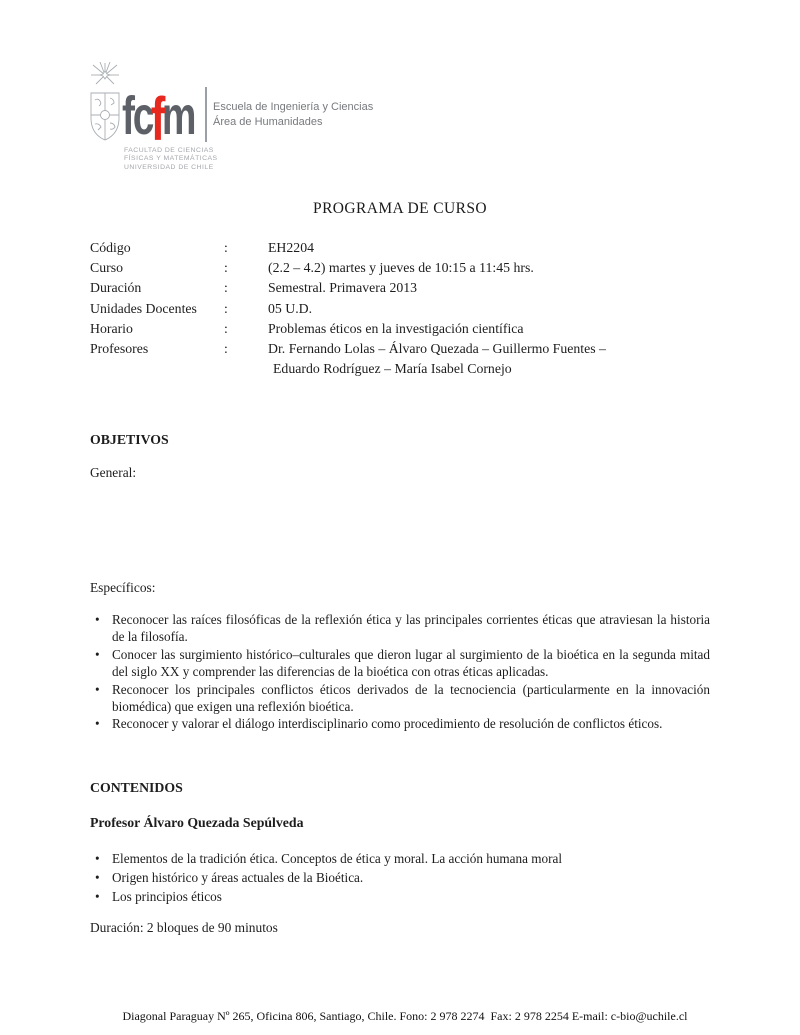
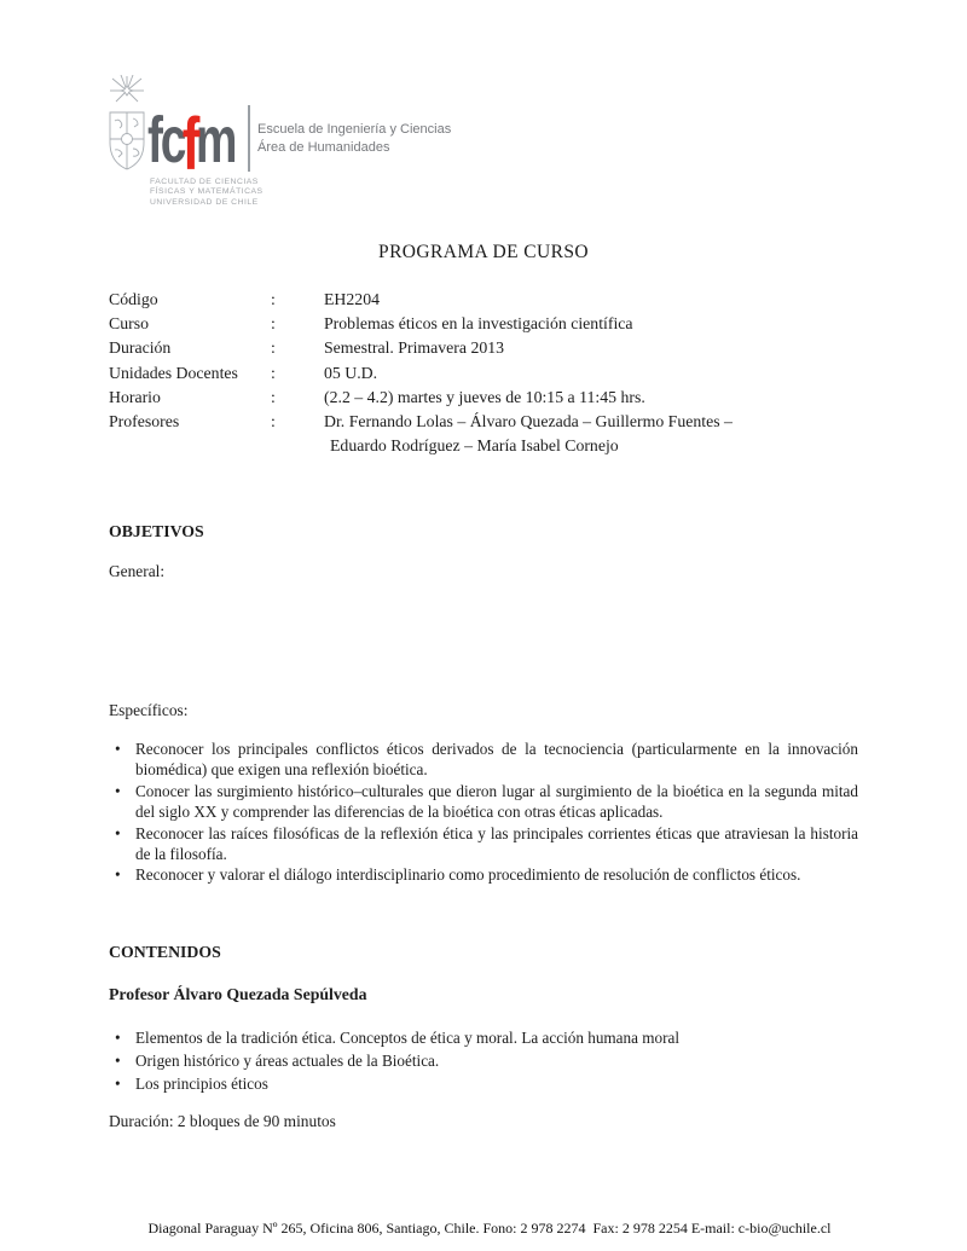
  fcfm
  Escuela de Ingeniería y Ciencias
  Área de Humanidades
  PROGRAMA DE CURSO
  Código
  :
  EH2204
  Curso
  :
- (2.2 – 4.2) martes y jueves de 10:15 a 11:45 hrs.
+ Problemas éticos en la investigación científica
  Duración
  :
  Semestral. Primavera 2013
  Unidades Docentes
  :
  05 U.D.
  Horario
  :
- Problemas éticos en la investigación científica
+ (2.2 – 4.2) martes y jueves de 10:15 a 11:45 hrs.
  Profesores
  :
  Dr. Fernando Lolas – Álvaro Quezada – Guillermo Fuentes –
  Eduardo Rodríguez – María Isabel Cornejo
  OBJETIVOS
  General:
  Específicos:
- Reconocer las raíces filosóficas de la reflexión ética y las principales corrientes éticas que atraviesan la historia de la filosofía.
+ Reconocer los principales conflictos éticos derivados de la tecnociencia (particularmente en la innovación biomédica) que exigen una reflexión bioética.
  Conocer las surgimiento histórico–culturales que dieron lugar al surgimiento de la bioética en la segunda mitad del siglo XX y comprender las diferencias de la bioética con otras éticas aplicadas.
- Reconocer los principales conflictos éticos derivados de la tecnociencia (particularmente en la innovación biomédica) que exigen una reflexión bioética.
+ Reconocer las raíces filosóficas de la reflexión ética y las principales corrientes éticas que atraviesan la historia de la filosofía.
  Reconocer y valorar el diálogo interdisciplinario como procedimiento de resolución de conflictos éticos.
  CONTENIDOS
  Profesor Álvaro Quezada Sepúlveda
  Elementos de la tradición ética. Conceptos de ética y moral. La acción humana moral
  Origen histórico y áreas actuales de la Bioética.
  Los principios éticos
  Duración: 2 bloques de 90 minutos
  Diagonal Paraguay Nº 265, Oficina 806, Santiago, Chile. Fono: 2 978 2274 Fax: 2 978 2254 E-mail: c-bio@uchile.cl
